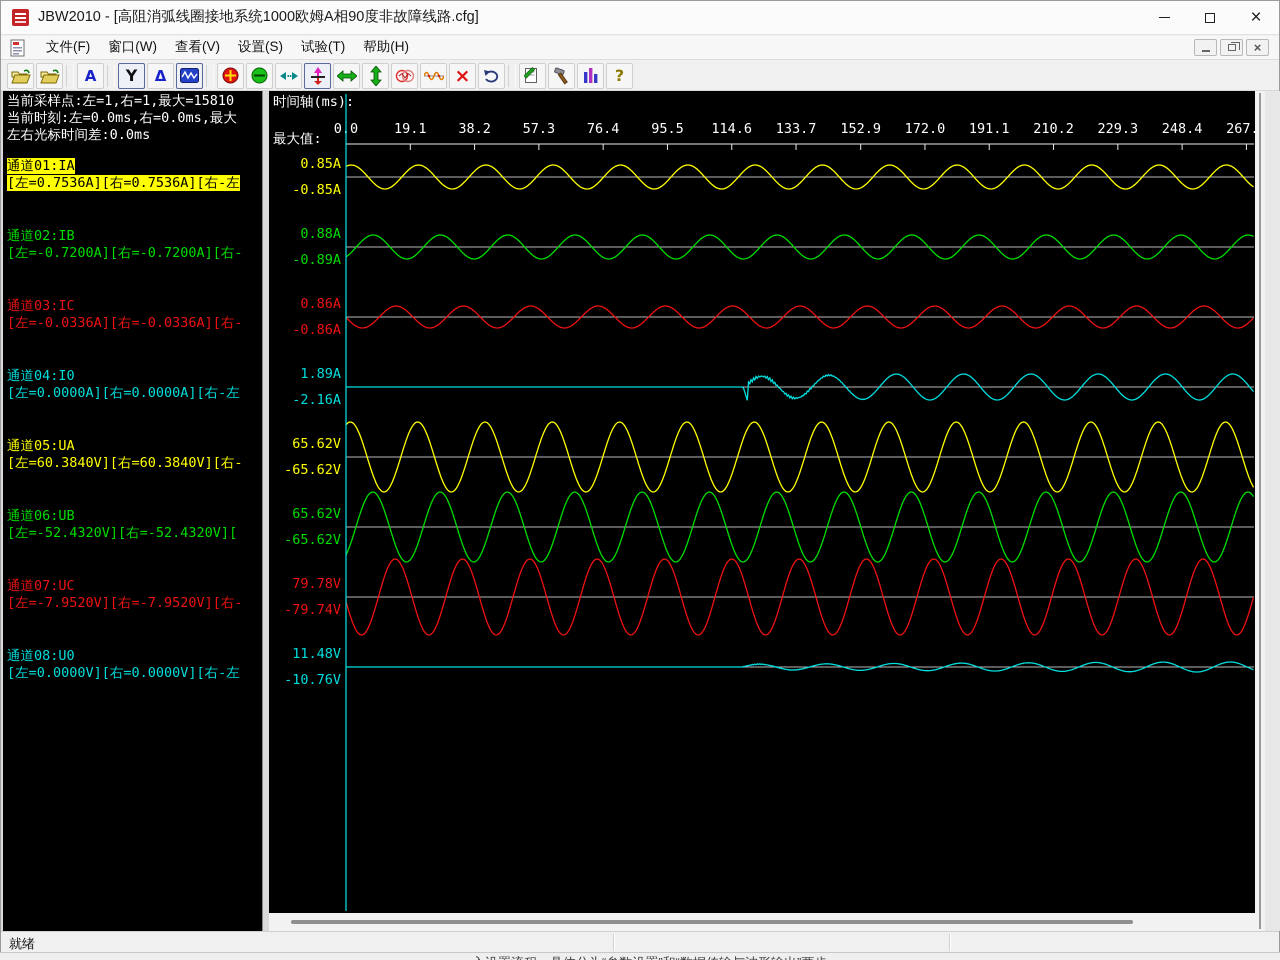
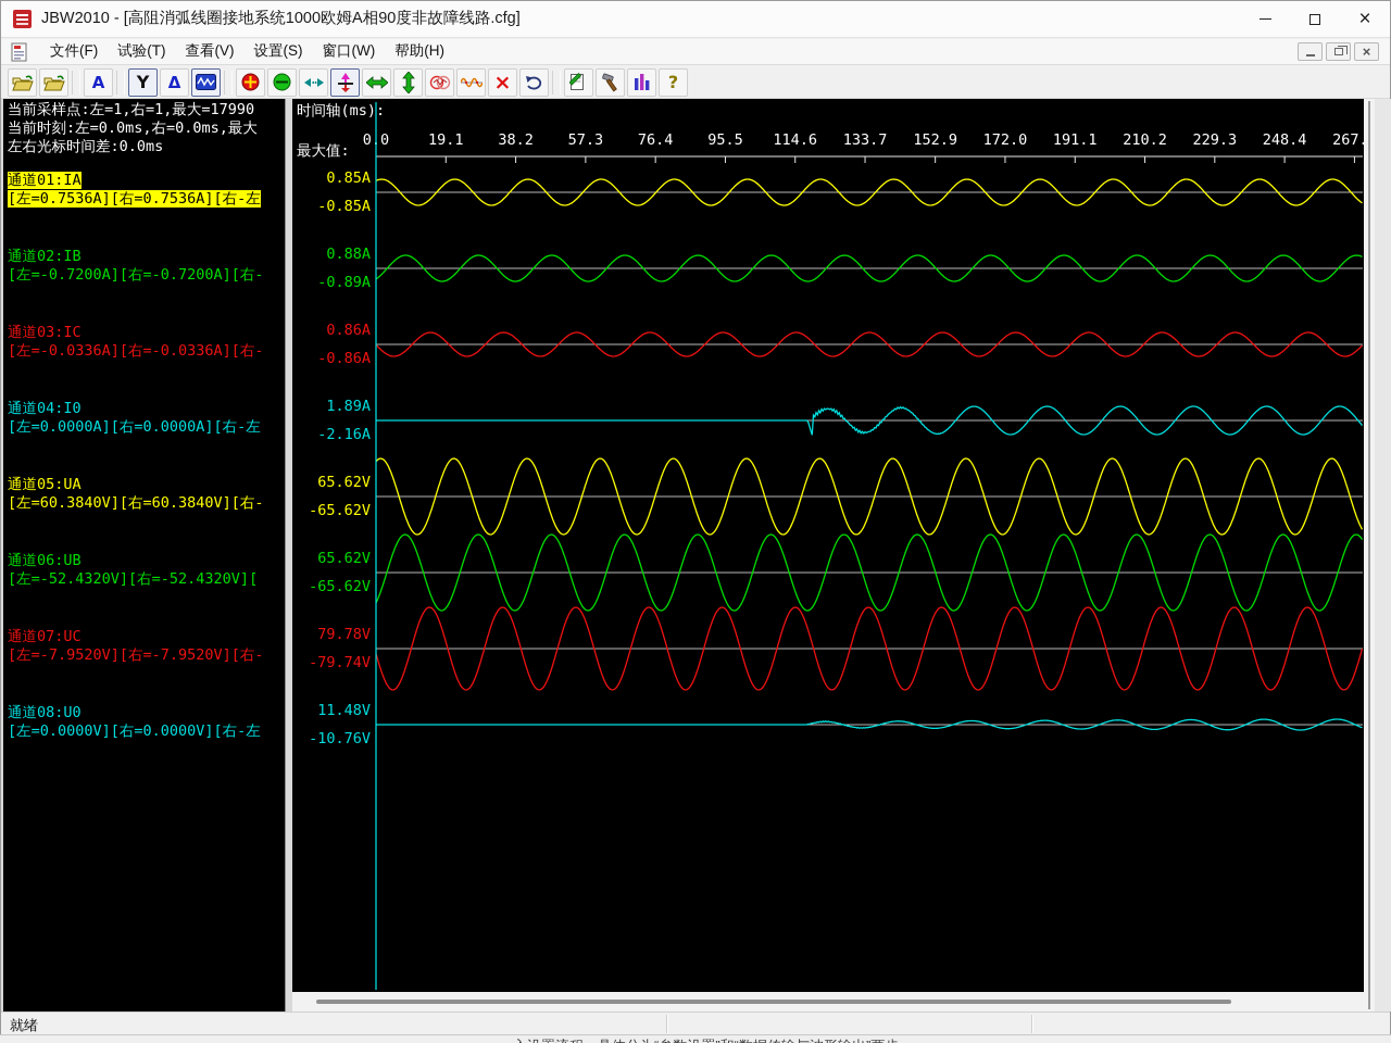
  JBW2010 - [高阻消弧线圈接地系统1000欧姆A相90度非故障线路.cfg]
  ×
  文件(F)
- 窗口(W)
+ 试验(T)
  查看(V)
  设置(S)
- 试验(T)
+ 窗口(W)
  帮助(H)
  ×
  A
  Y
  Δ
  ×
  ?
- 当前采样点:左=1,右=1,最大=15810
+ 当前采样点:左=1,右=1,最大=17990
  当前时刻:左=0.0ms,右=0.0ms,最大
  左右光标时间差:0.0ms
  通道01:IA
  [左=0.7536A][右=0.7536A][右-左
  通道02:IB
  [左=-0.7200A][右=-0.7200A][右-
  通道03:IC
  [左=-0.0336A][右=-0.0336A][右-
  通道04:I0
  [左=0.0000A][右=0.0000A][右-左
  通道05:UA
  [左=60.3840V][右=60.3840V][右-
  通道06:UB
  [左=-52.4320V][右=-52.4320V][
  通道07:UC
  [左=-7.9520V][右=-7.9520V][右-
  通道08:U0
  [左=0.0000V][右=0.0000V][右-左
  时间轴(ms):
  最大值:
  19.1
  38.2
  57.3
  76.4
  95.5
  114.6
  133.7
  152.9
  172.0
  191.1
  210.2
  229.3
  248.4
  0.85A
  -0.85A
  0.88A
  -0.89A
  0.86A
  -0.86A
  1.89A
  -2.16A
  65.62V
  -65.62V
  65.62V
  -65.62V
  79.78V
  -79.74V
  11.48V
  -10.76V
  就绪
